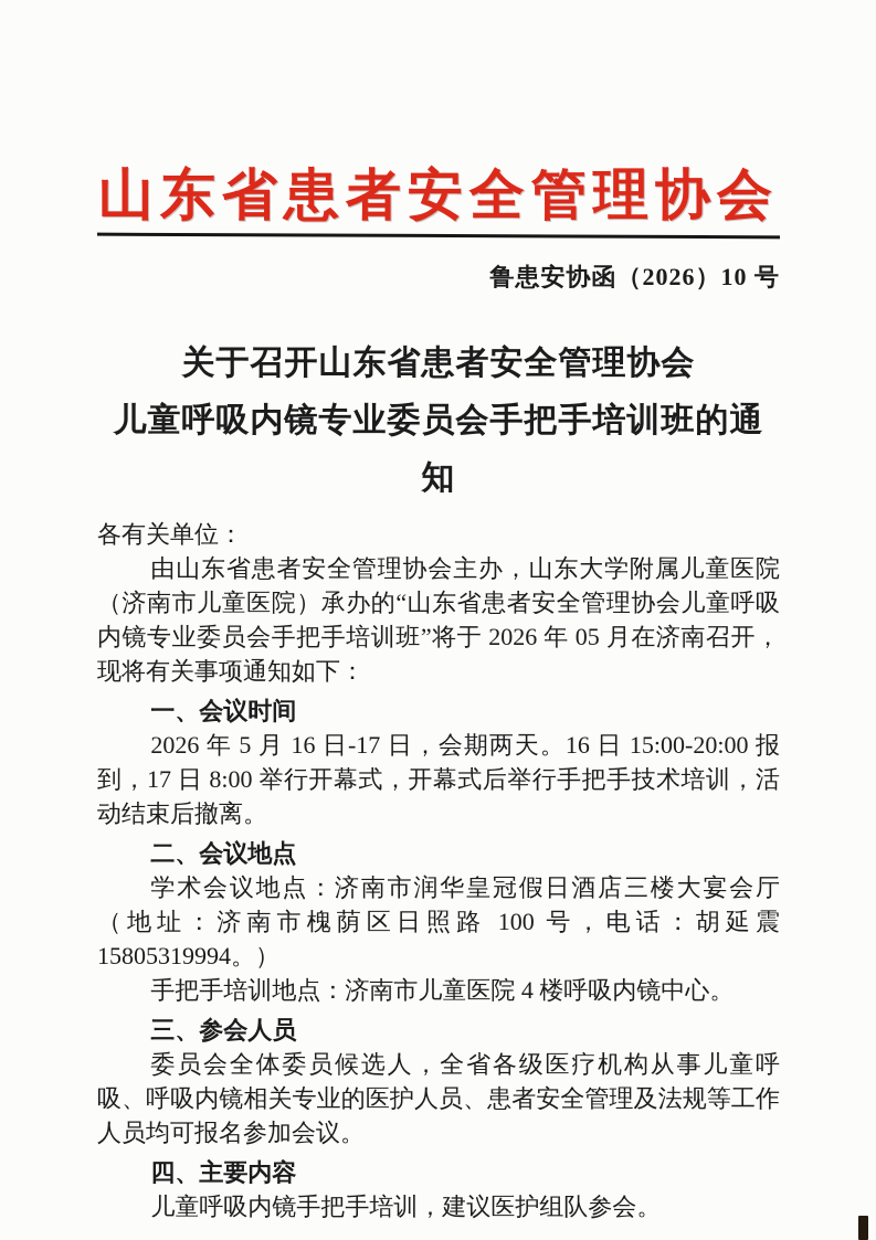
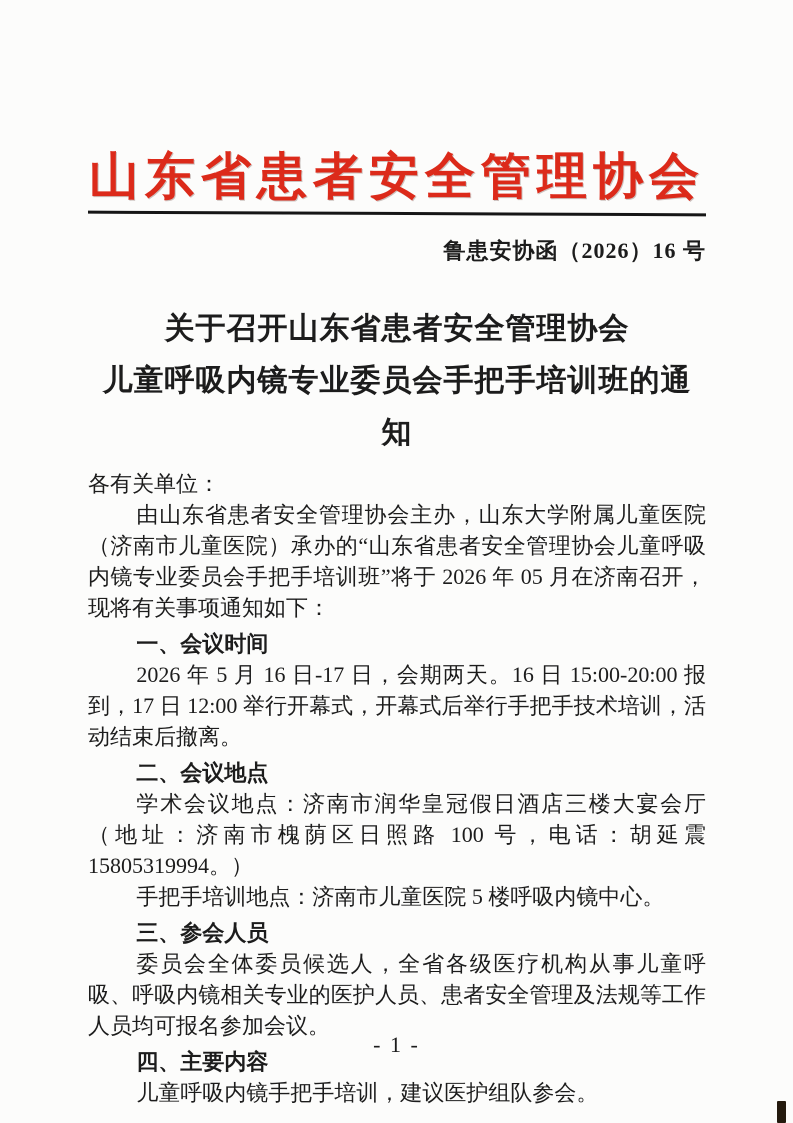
  山东省患者安全管理协会
- 鲁患安协函（2026）10 号
+ 鲁患安协函（2026）16 号
  关于召开山东省患者安全管理协会
  儿童呼吸内镜专业委员会手把手培训班的通知
  各有关单位：
  由山东省患者安全管理协会主办，山东大学附属儿童医院（济南市儿童医院）承办的“山东省患者安全管理协会儿童呼吸内镜专业委员会手把手培训班”将于 2026 年 05 月在济南召开，现将有关事项通知如下：
  一、会议时间
- 2026 年 5 月 16 日-17 日，会期两天。16 日 15:00-20:00 报到，17 日 8:00 举行开幕式，开幕式后举行手把手技术培训，活动结束后撤离。
+ 2026 年 5 月 16 日-17 日，会期两天。16 日 15:00-20:00 报到，17 日 12:00 举行开幕式，开幕式后举行手把手技术培训，活动结束后撤离。
  二、会议地点
  学术会议地点：济南市润华皇冠假日酒店三楼大宴会厅（地址：济南市槐荫区日照路 100 号，电话：胡延震 15805319994。）
- 手把手培训地点：济南市儿童医院 4 楼呼吸内镜中心。
+ 手把手培训地点：济南市儿童医院 5 楼呼吸内镜中心。
  三、参会人员
  委员会全体委员候选人，全省各级医疗机构从事儿童呼吸、呼吸内镜相关专业的医护人员、患者安全管理及法规等工作人员均可报名参加会议。
  四、主要内容
  儿童呼吸内镜手把手培训，建议医护组队参会。
+ - 1 -
